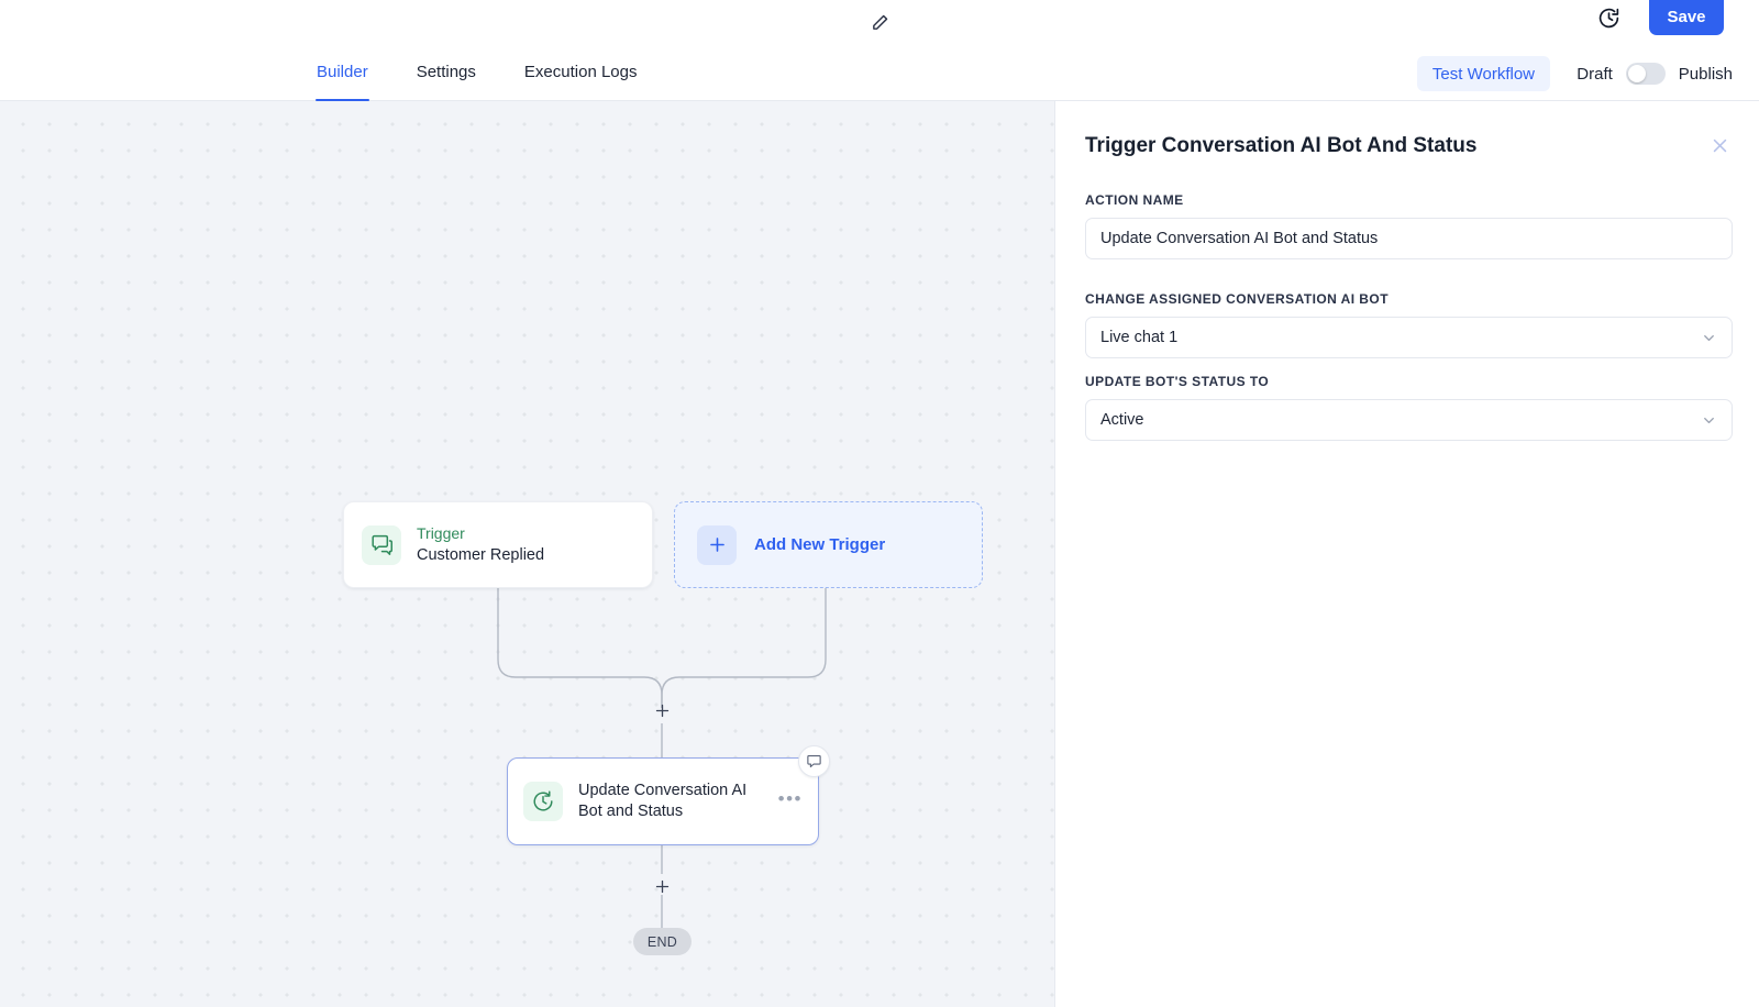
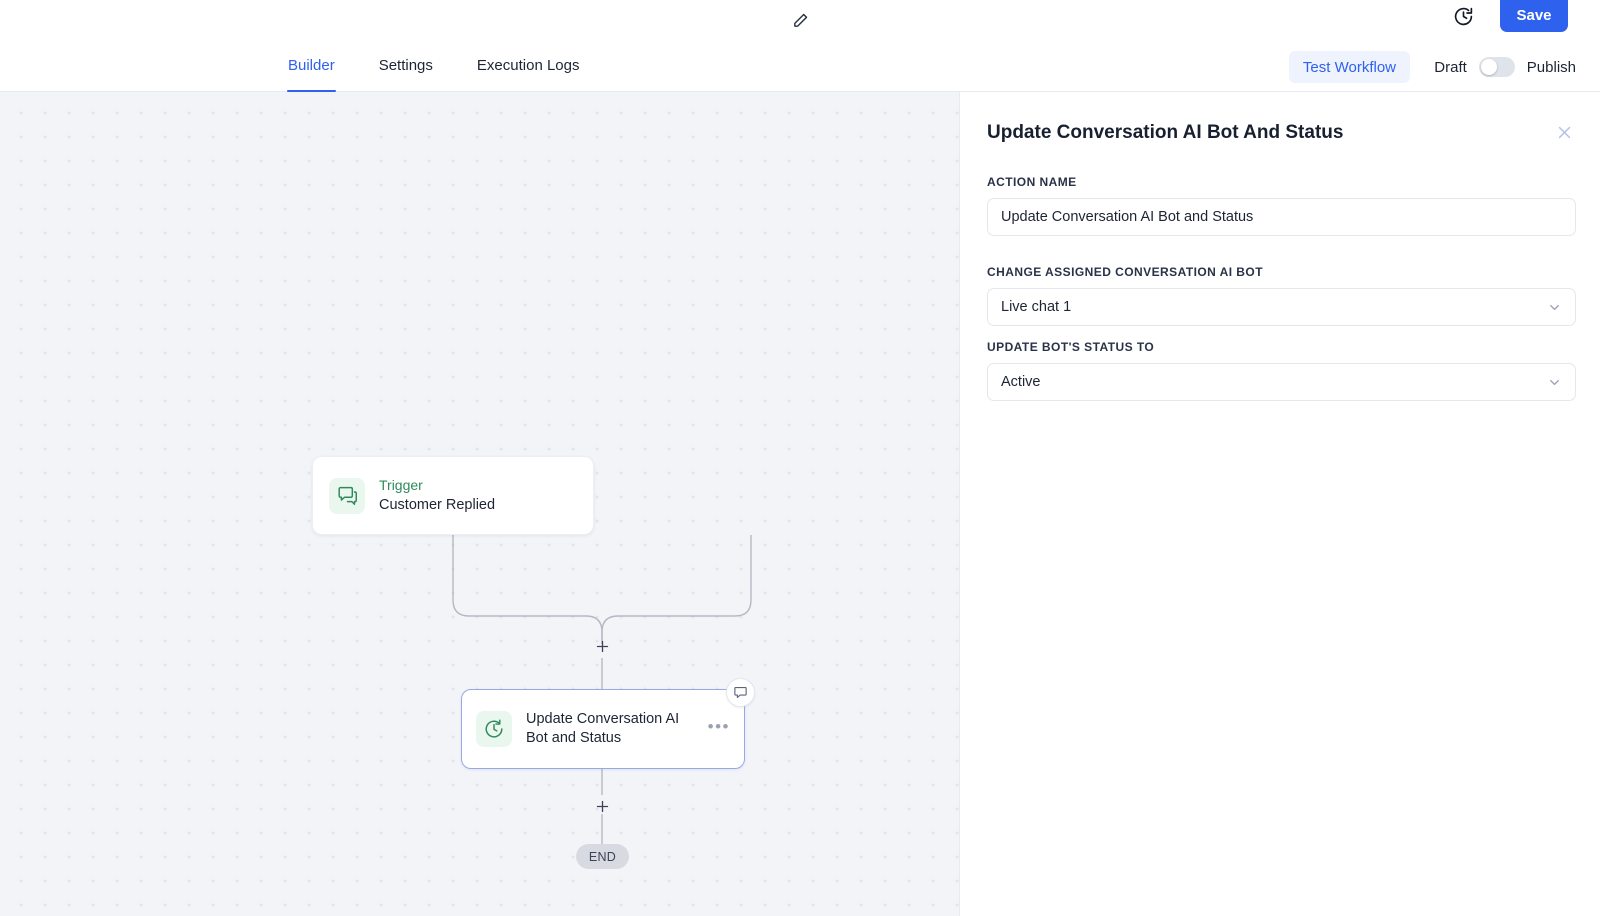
  Save
  Builder
  Settings
  Execution Logs
  Test Workflow
  Draft
  Publish
  Trigger
  Customer Replied
- Add New Trigger
  Update Conversation AI Bot and Status
  •••
  END
- Trigger Conversation AI Bot And Status
+ Update Conversation AI Bot And Status
  ACTION NAME
  Update Conversation AI Bot and Status
  CHANGE ASSIGNED CONVERSATION AI BOT
  Live chat 1
  UPDATE BOT'S STATUS TO
  Active
